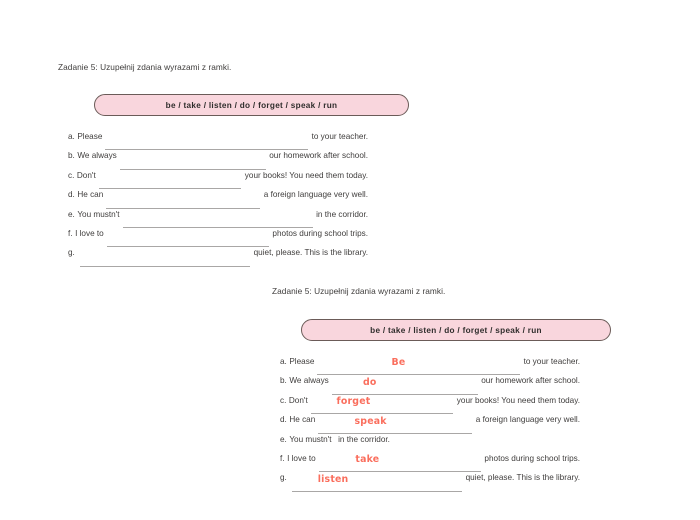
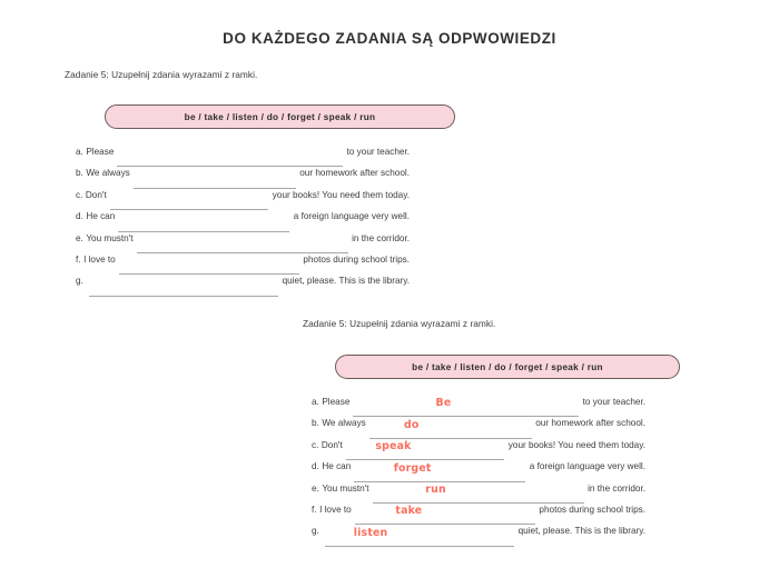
+ DO KAŻDEGO ZADANIA SĄ ODPWOWIEDZI
  Zadanie 5: Uzupełnij zdania wyrazami z ramki.
  be / take / listen / do / forget / speak / run
  a.
  Please
  to your teacher.
  b.
  We always
  our homework after school.
  c.
  Don't
  your books! You need them today.
  d.
  He can
  a foreign language very well.
  e.
  You mustn't
  in the corridor.
  f.
  I love to
  photos during school trips.
  g.
  quiet, please. This is the library.
  Zadanie 5: Uzupełnij zdania wyrazami z ramki.
  be / take / listen / do / forget / speak / run
  a.
  Please
  Be
  to your teacher.
  b.
  We always
  do
  our homework after school.
  c.
  Don't
- forget
+ speak
  your books! You need them today.
  d.
  He can
- speak
+ forget
  a foreign language very well.
  e.
  You mustn't
+ run
  in the corridor.
  f.
  I love to
  take
  photos during school trips.
  g.
  listen
  quiet, please. This is the library.
